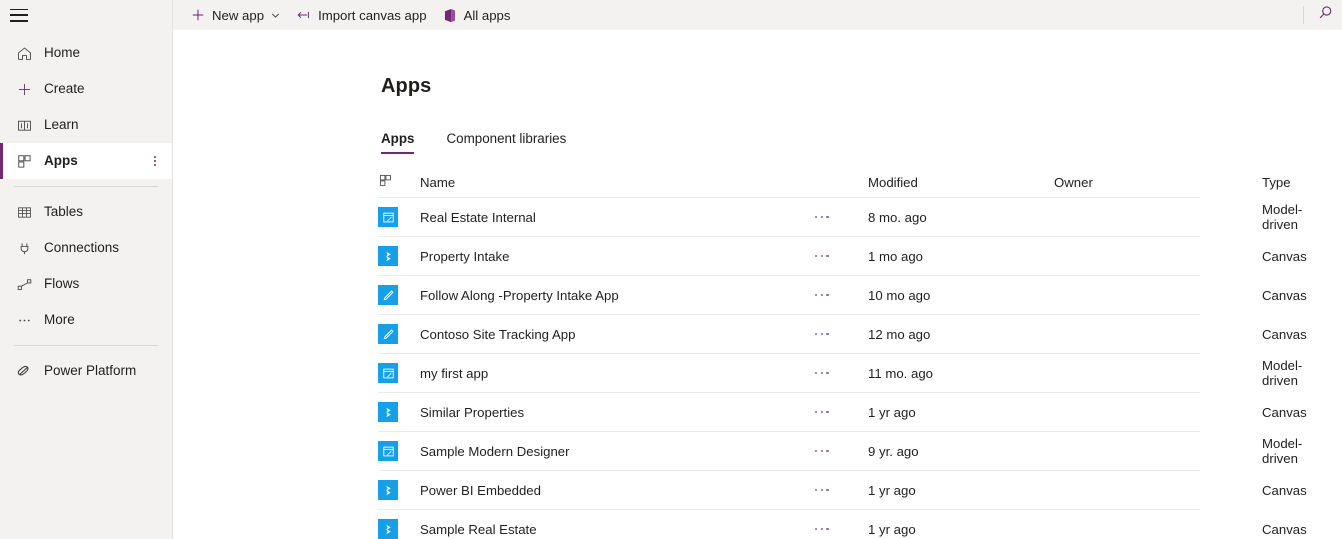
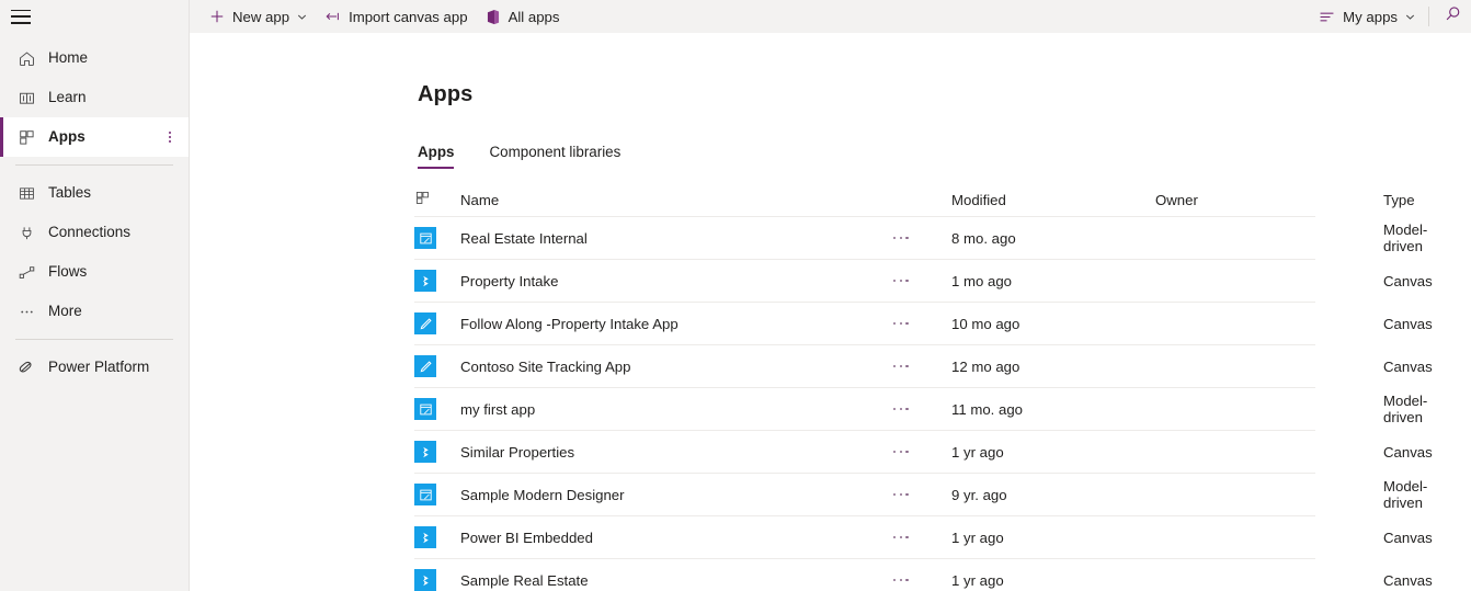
  Home
- Create
  Learn
  Apps
  Tables
  Connections
  Flows
  More
  Power Platform
  New app
  Import canvas app
  All apps
+ My apps
  Apps
  Apps
  Component libraries
  Name
  Modified
  Owner
  Type
  Real Estate Internal
  8 mo. ago
  Model-driven
  Property Intake
  1 mo ago
  Canvas
  Follow Along -Property Intake App
  10 mo ago
  Canvas
  Contoso Site Tracking App
  12 mo ago
  Canvas
  my first app
  11 mo. ago
  Model-driven
  Similar Properties
  1 yr ago
  Canvas
  Sample Modern Designer
  9 yr. ago
  Model-driven
  Power BI Embedded
  1 yr ago
  Canvas
  Sample Real Estate
  1 yr ago
  Canvas
